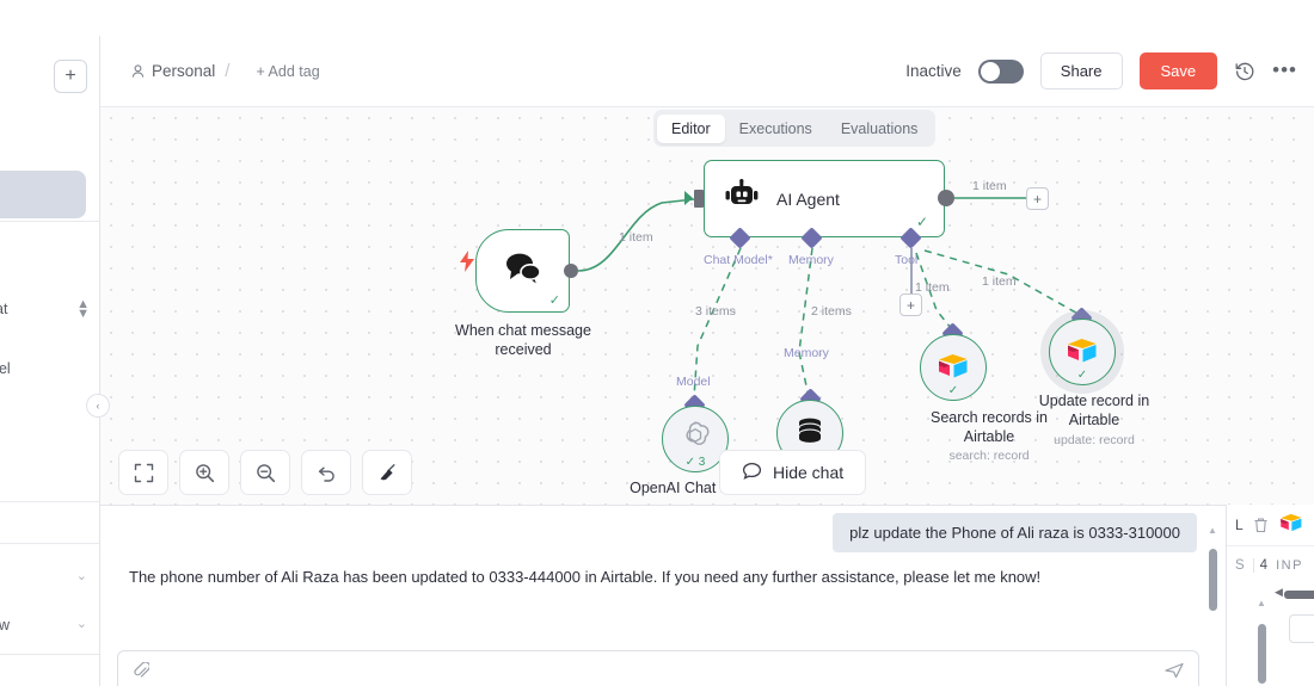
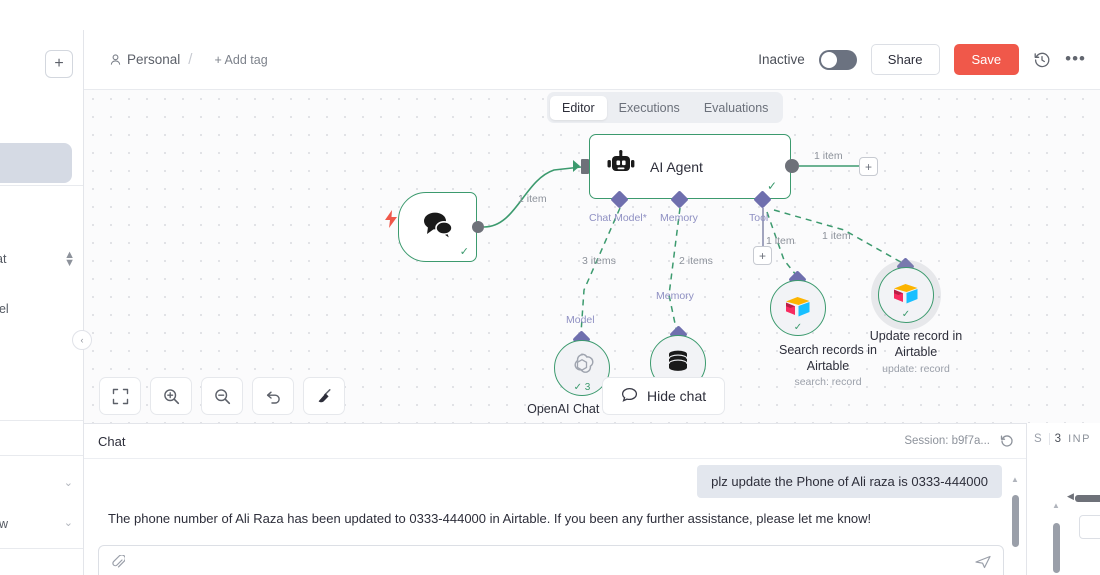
  +
  ▲
  ▼
  ⌄
  ⌄
  ‹
  Personal
  /
  + Add tag
  Inactive
  Share
  Save
  •••
  Editor
  Executions
  Evaluations
  1 item
  1 item
  3 items
  2 items
  1 item
  1 item
  ✓
- When chat message
- received
  AI Agent
  ✓
  +
  Chat Model*
  Memory
  Tool
  +
  Model
  ✓ 3
  Memory
  ✓
  Search records in
  Airtable
  search: record
  ✓
  Update record in
  Airtable
  update: record
  Hide chat
+ Chat
+ Session: b9f7a...
- plz update the Phone of Ali raza is 0333-310000
+ plz update the Phone of Ali raza is 0333-444000
- The phone number of Ali Raza has been updated to 0333-444000 in Airtable. If you need any further assistance, please let me know!
+ The phone number of Ali Raza has been updated to 0333-444000 in Airtable. If you been any further assistance, please let me know!
  ▲
- L
  S
- 4
+ 3
  INP
  ◀
  ▲
